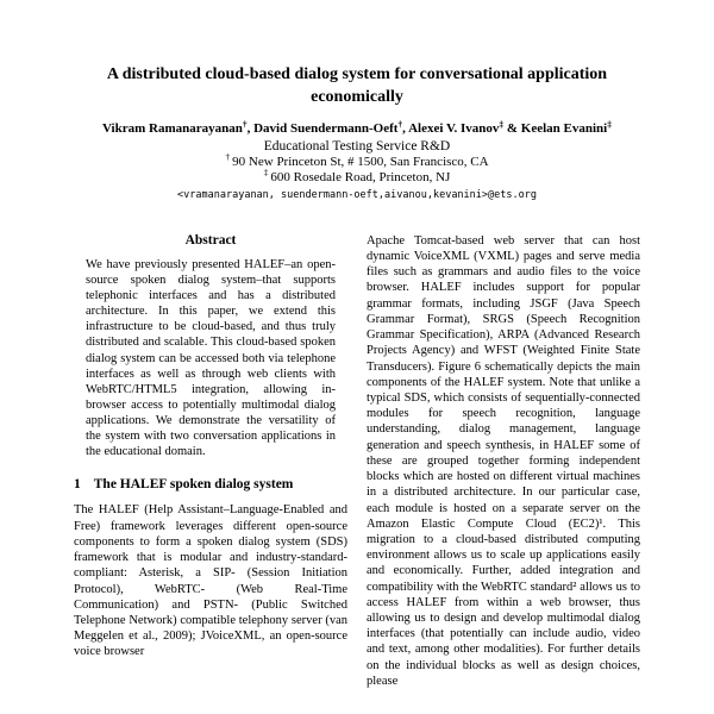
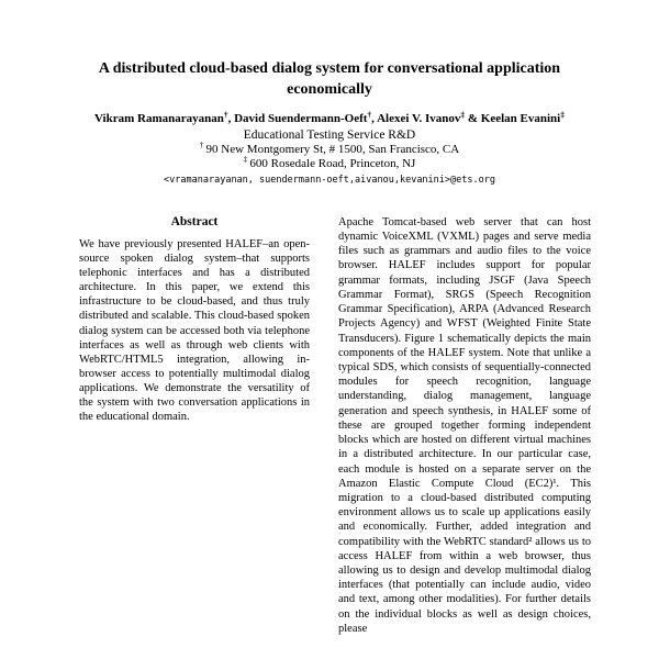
  A distributed cloud-based dialog system for conversational application economically
  Vikram Ramanarayanan†, David Suendermann-Oeft†, Alexei V. Ivanov‡ & Keelan Evanini‡
  Educational Testing Service R&D
- † 90 New Princeton St, # 1500, San Francisco, CA
+ † 90 New Montgomery St, # 1500, San Francisco, CA
  ‡ 600 Rosedale Road, Princeton, NJ
  <vramanarayanan, suendermann-oeft,aivanou,kevanini>@ets.org
  Abstract
  We have previously presented HALEF–an open-source spoken dialog system–that supports telephonic interfaces and has a distributed architecture. In this paper, we extend this infrastructure to be cloud-based, and thus truly distributed and scalable. This cloud-based spoken dialog system can be accessed both via telephone interfaces as well as through web clients with WebRTC/HTML5 integration, allowing in-browser access to potentially multimodal dialog applications. We demonstrate the versatility of the system with two conversation applications in the educational domain.
- 1 The HALEF spoken dialog system
- The HALEF (Help Assistant–Language-Enabled and Free) framework leverages different open-source components to form a spoken dialog system (SDS) framework that is modular and industry-standard-compliant: Asterisk, a SIP- (Session Initiation Protocol), WebRTC- (Web Real-Time Communication) and PSTN- (Public Switched Telephone Network) compatible telephony server (van Meggelen et al., 2009); JVoiceXML, an open-source voice browser
- Apache Tomcat-based web server that can host dynamic VoiceXML (VXML) pages and serve media files such as grammars and audio files to the voice browser. HALEF includes support for popular grammar formats, including JSGF (Java Speech Grammar Format), SRGS (Speech Recognition Grammar Specification), ARPA (Advanced Research Projects Agency) and WFST (Weighted Finite State Transducers). Figure 6 schematically depicts the main components of the HALEF system. Note that unlike a typical SDS, which consists of sequentially-connected modules for speech recognition, language understanding, dialog management, language generation and speech synthesis, in HALEF some of these are grouped together forming independent blocks which are hosted on different virtual machines in a distributed architecture. In our particular case, each module is hosted on a separate server on the Amazon Elastic Compute Cloud (EC2)¹. This migration to a cloud-based distributed computing environment allows us to scale up applications easily and economically. Further, added integration and compatibility with the WebRTC standard² allows us to access HALEF from within a web browser, thus allowing us to design and develop multimodal dialog interfaces (that potentially can include audio, video and text, among other modalities). For further details on the individual blocks as well as design choices, please
+ Apache Tomcat-based web server that can host dynamic VoiceXML (VXML) pages and serve media files such as grammars and audio files to the voice browser. HALEF includes support for popular grammar formats, including JSGF (Java Speech Grammar Format), SRGS (Speech Recognition Grammar Specification), ARPA (Advanced Research Projects Agency) and WFST (Weighted Finite State Transducers). Figure 1 schematically depicts the main components of the HALEF system. Note that unlike a typical SDS, which consists of sequentially-connected modules for speech recognition, language understanding, dialog management, language generation and speech synthesis, in HALEF some of these are grouped together forming independent blocks which are hosted on different virtual machines in a distributed architecture. In our particular case, each module is hosted on a separate server on the Amazon Elastic Compute Cloud (EC2)¹. This migration to a cloud-based distributed computing environment allows us to scale up applications easily and economically. Further, added integration and compatibility with the WebRTC standard² allows us to access HALEF from within a web browser, thus allowing us to design and develop multimodal dialog interfaces (that potentially can include audio, video and text, among other modalities). For further details on the individual blocks as well as design choices, please
